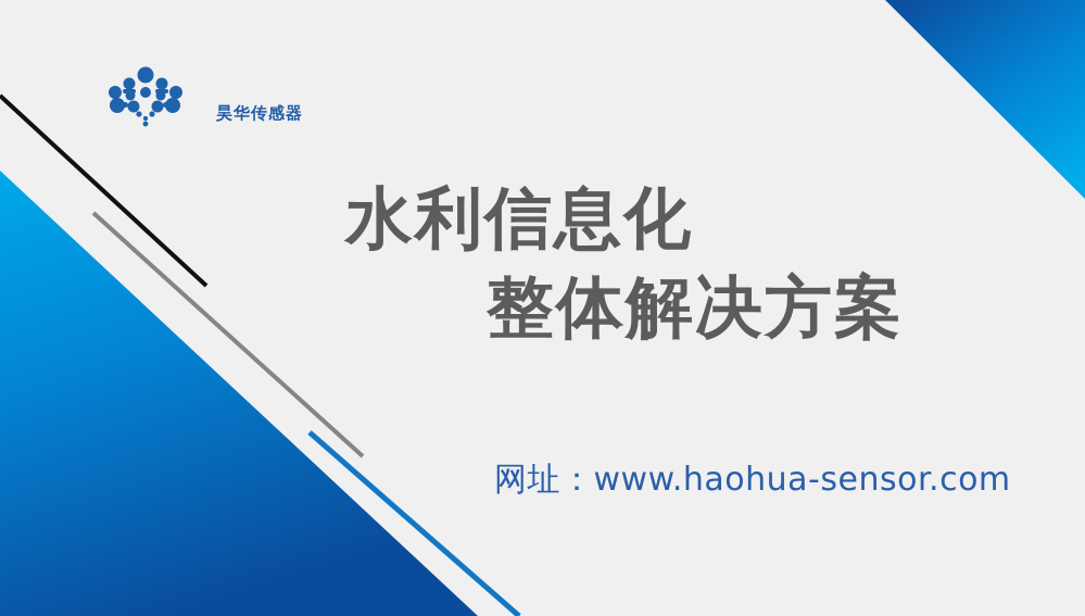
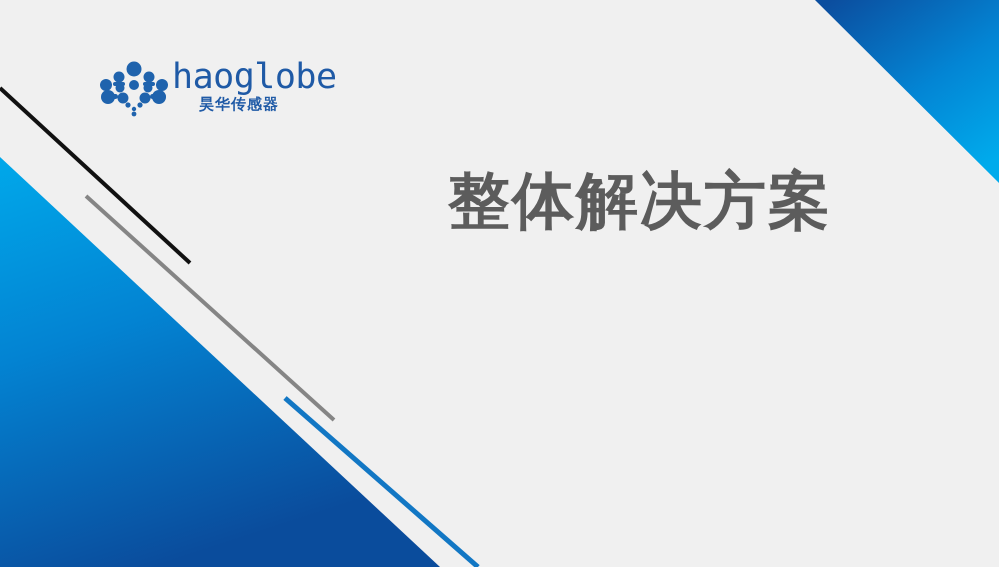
+ haoglobe
  昊华传感器
- 水利信息化
  整体解决方案
- 网址：www.haohua-sensor.com
